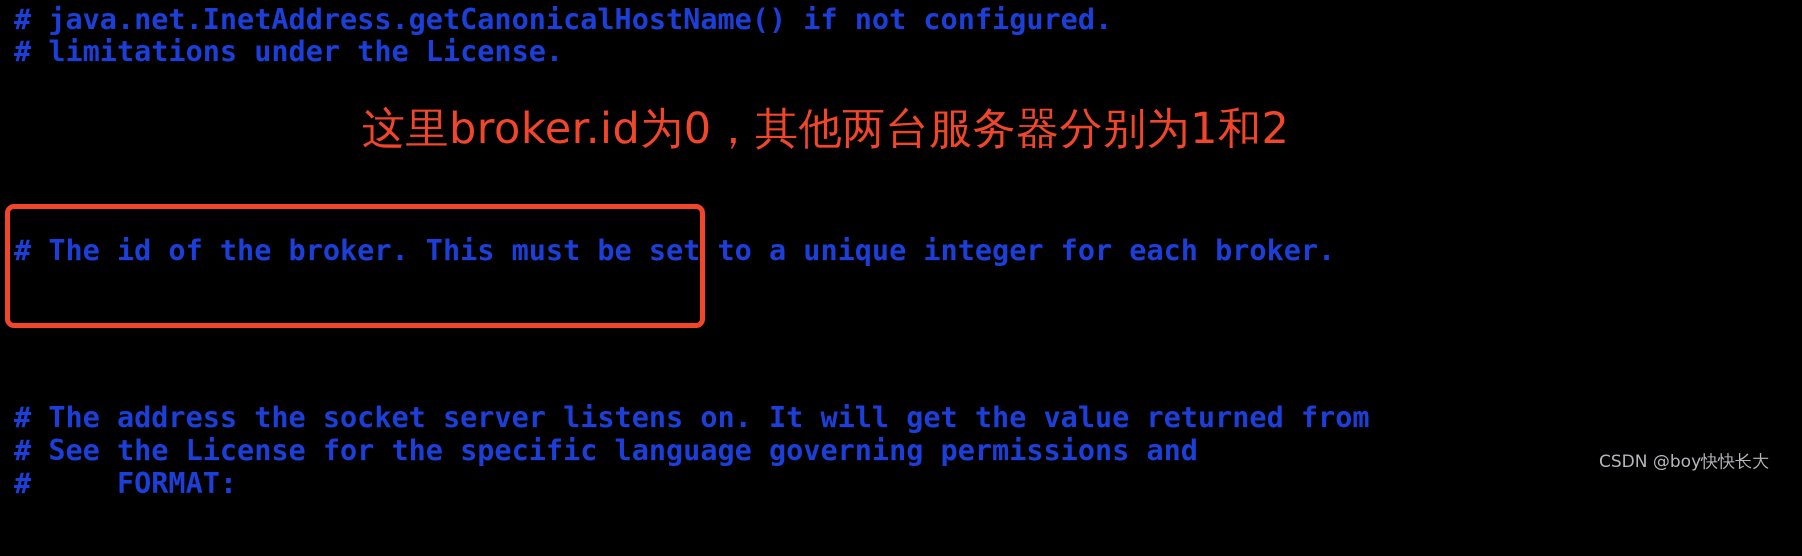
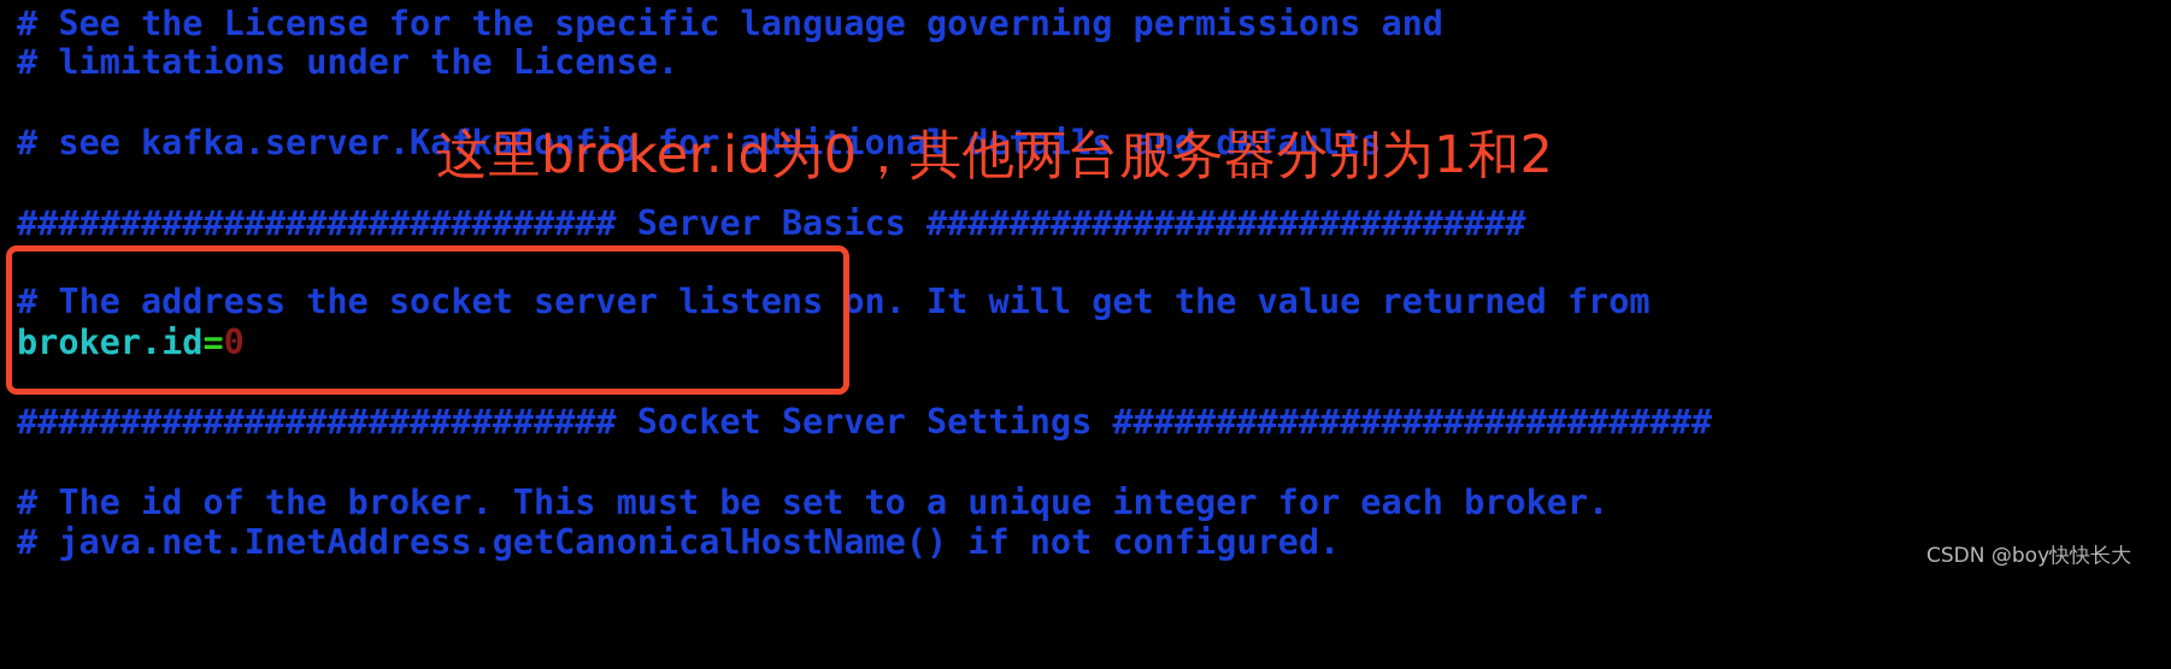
- # java.net.InetAddress.getCanonicalHostName() if not configured.
+ # See the License for the specific language governing permissions and
  # limitations under the License.
+ # see kafka.server.KafkaConfig for additional details and defaults
+ ############################# Server Basics #############################
- # The id of the broker. This must be set to a unique integer for each broker.
+ # The address the socket server listens on. It will get the value returned from
+ broker.id=0
+ ############################# Socket Server Settings #############################
- # The address the socket server listens on. It will get the value returned from
+ # The id of the broker. This must be set to a unique integer for each broker.
- # See the License for the specific language governing permissions and
+ # java.net.InetAddress.getCanonicalHostName() if not configured.
- # FORMAT:
  这里broker.id为0，其他两台服务器分别为1和2
  CSDN @boy快快长大
